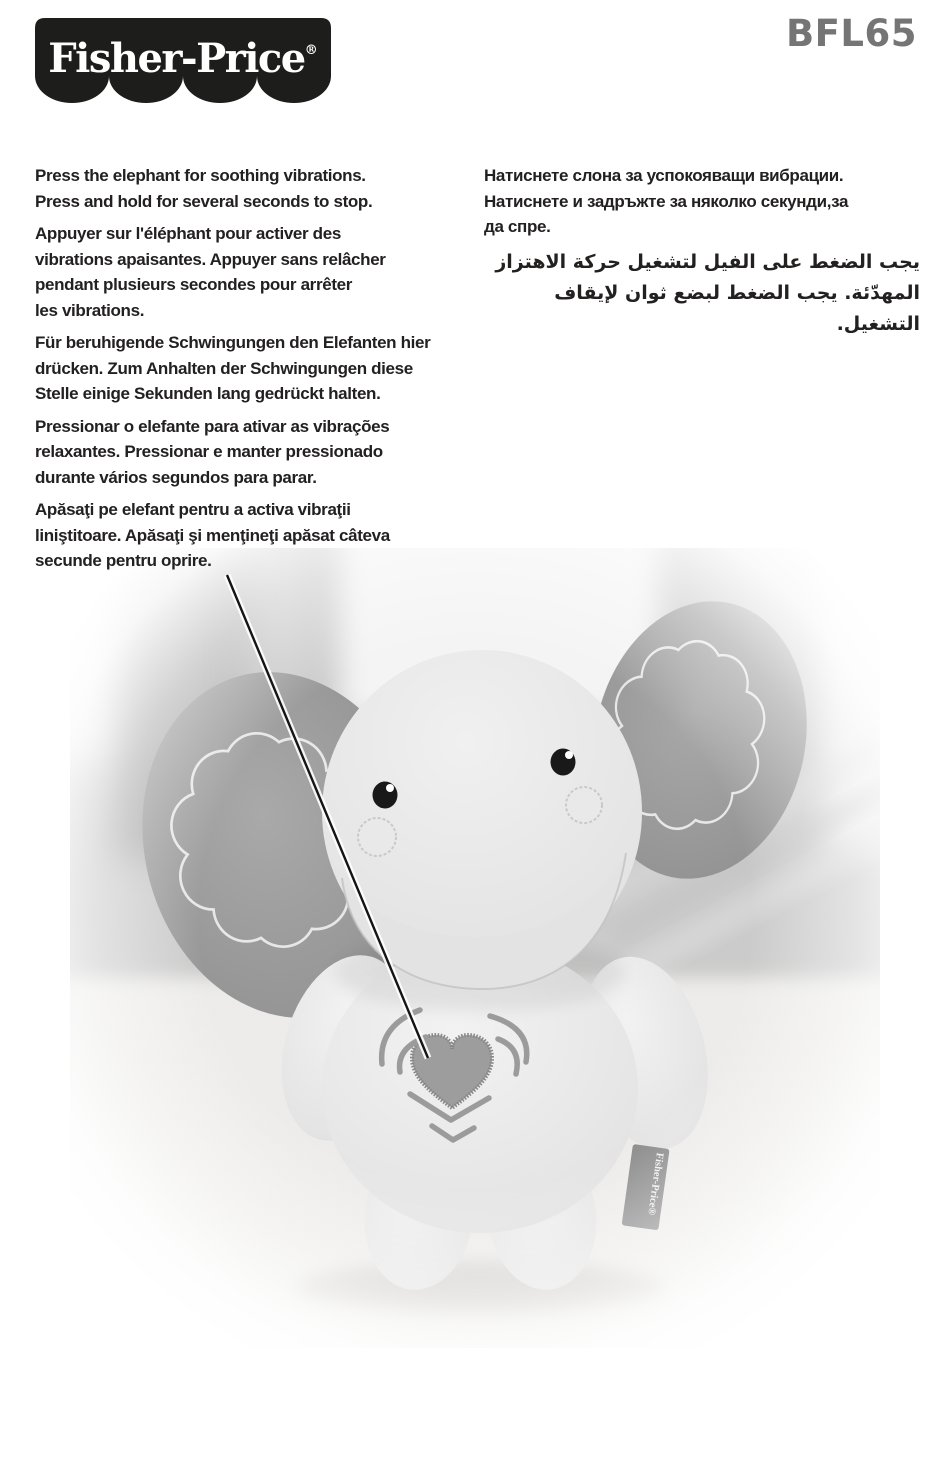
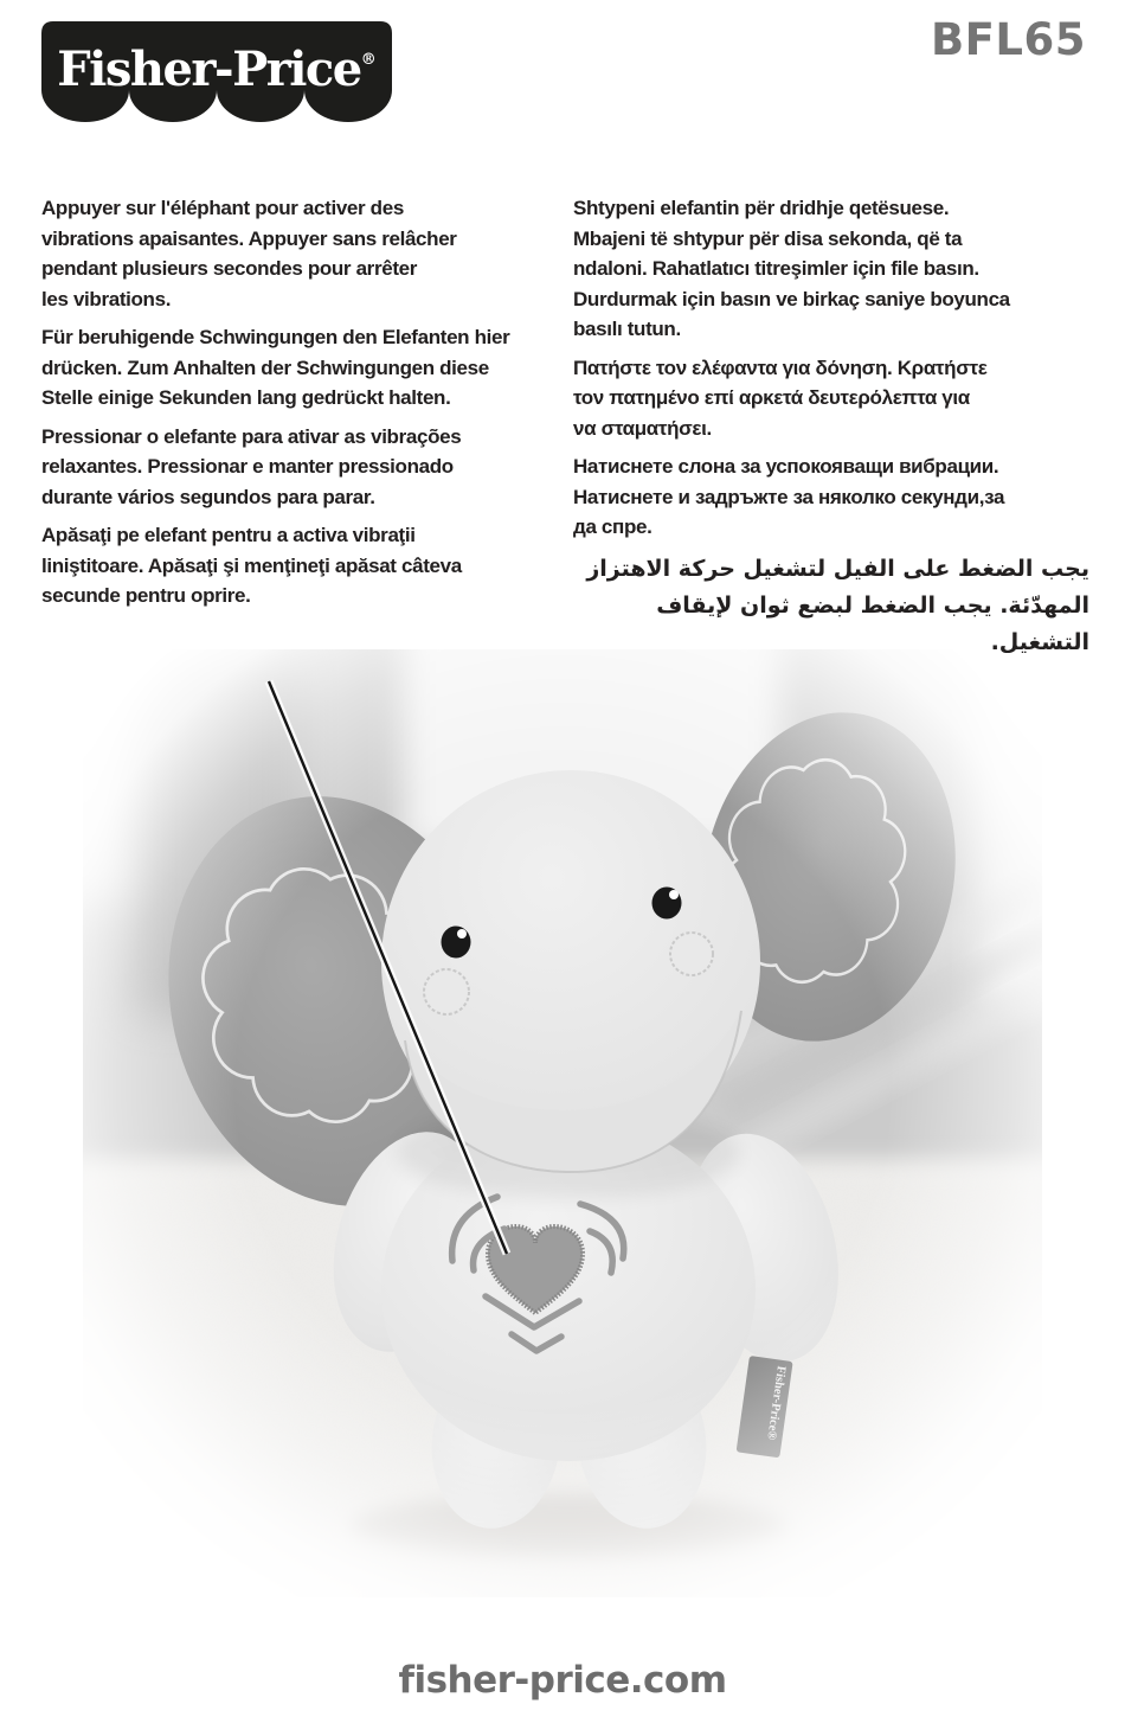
  Fisher-Price®
  BFL65
- Press the elephant for soothing vibrations.
- Press and hold for several seconds to stop.
  Appuyer sur l'éléphant pour activer des
  vibrations apaisantes. Appuyer sans relâcher
  pendant plusieurs secondes pour arrêter
  les vibrations.
  Für beruhigende Schwingungen den Elefanten hier
  drücken. Zum Anhalten der Schwingungen diese
  Stelle einige Sekunden lang gedrückt halten.
  Pressionar o elefante para ativar as vibrações
  relaxantes. Pressionar e manter pressionado
  durante vários segundos para parar.
  Apăsaţi pe elefant pentru a activa vibraţii
  liniştitoare. Apăsaţi şi menţineţi apăsat câteva
  secunde pentru oprire.
+ Shtypeni elefantin për dridhje qetësuese.
+ Mbajeni të shtypur për disa sekonda, që ta
+ ndaloni. Rahatlatıcı titreşimler için file basın.
+ Durdurmak için basın ve birkaç saniye boyunca
+ basılı tutun.
+ Πατήστε τον ελέφαντα για δόνηση. Κρατήστε
+ τον πατημένο επί αρκετά δευτερόλεπτα για
+ να σταματήσει.
  Натиснете слона за успокояващи вибрации.
  Натиснете и задръжте за няколко секунди,за
  да спре.
  يجب الضغط على الفيل لتشغيل حركة الاهتزاز
  المهدّئة. يجب الضغط لبضع ثوان لإيقاف التشغيل.
+ fisher-price.com
